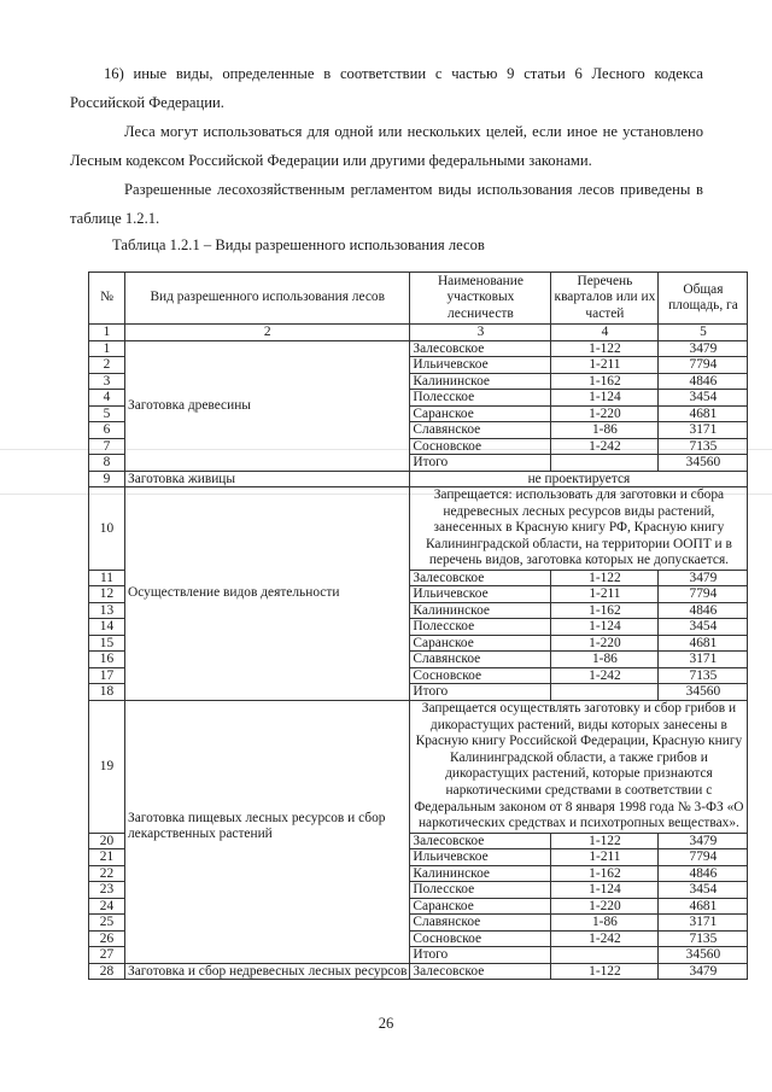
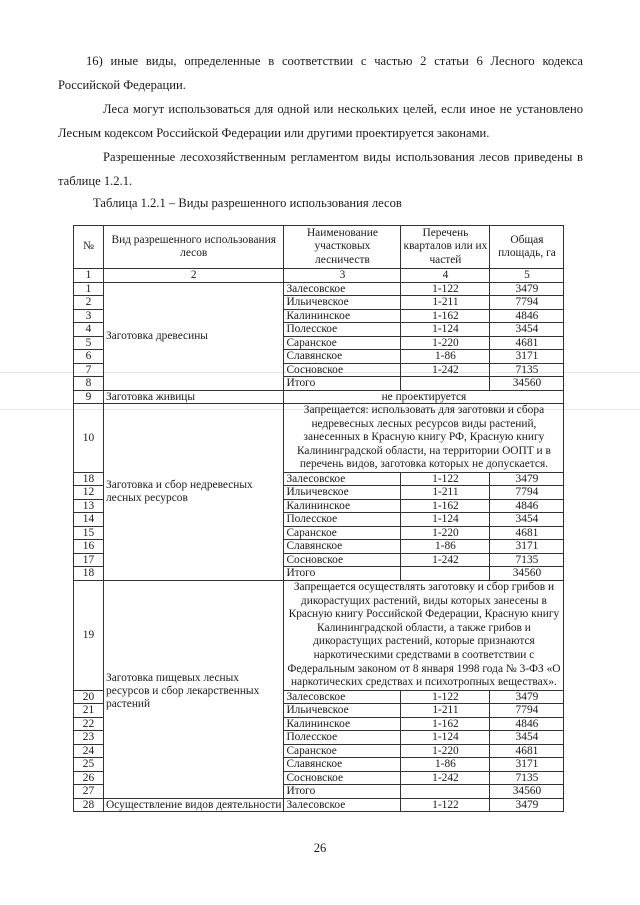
- 16) иные виды, определенные в соответствии с частью 9 статьи 6 Лесного кодекса Российской Федерации.
+ 16) иные виды, определенные в соответствии с частью 2 статьи 6 Лесного кодекса Российской Федерации.
- Леса могут использоваться для одной или нескольких целей, если иное не установлено Лесным кодексом Российской Федерации или другими федеральными законами.
+ Леса могут использоваться для одной или нескольких целей, если иное не установлено Лесным кодексом Российской Федерации или другими проектируется законами.
  Разрешенные лесохозяйственным регламентом виды использования лесов приведены в таблице 1.2.1.
  Таблица 1.2.1 – Виды разрешенного использования лесов
  №	Вид разрешенного использования лесов	Наименование участковых лесничеств	Перечень кварталов или их частей	Общая площадь, га
  1	2	3	4	5
  1	Заготовка древесины	Залесовское	1-122	3479
  2	Ильичевское	1-211	7794
  3	Калининское	1-162	4846
  4	Полесское	1-124	3454
  5	Саранское	1-220	4681
  6	Славянское	1-86	3171
  7	Сосновское	1-242	7135
  8	Итого		34560
  9	Заготовка живицы	не проектируется
- 10	Осуществление видов деятельности	Запрещается: использовать для заготовки и сбора недревесных лесных ресурсов виды растений, занесенных в Красную книгу РФ, Красную книгу Калининградской области, на территории ООПТ и в перечень видов, заготовка которых не допускается.
+ 10	Заготовка и сбор недревесных лесных ресурсов	Запрещается: использовать для заготовки и сбора недревесных лесных ресурсов виды растений, занесенных в Красную книгу РФ, Красную книгу Калининградской области, на территории ООПТ и в перечень видов, заготовка которых не допускается.
- 11	Залесовское	1-122	3479
+ 18	Залесовское	1-122	3479
  12	Ильичевское	1-211	7794
  13	Калининское	1-162	4846
  14	Полесское	1-124	3454
  15	Саранское	1-220	4681
  16	Славянское	1-86	3171
  17	Сосновское	1-242	7135
  18	Итого		34560
  19	Заготовка пищевых лесных ресурсов и сбор лекарственных растений	Запрещается осуществлять заготовку и сбор грибов и дикорастущих растений, виды которых занесены в Красную книгу Российской Федерации, Красную книгу Калининградской области, а также грибов и дикорастущих растений, которые признаются наркотическими средствами в соответствии с Федеральным законом от 8 января 1998 года № 3-ФЗ «О наркотических средствах и психотропных веществах».
  20	Залесовское	1-122	3479
  21	Ильичевское	1-211	7794
  22	Калининское	1-162	4846
  23	Полесское	1-124	3454
  24	Саранское	1-220	4681
  25	Славянское	1-86	3171
  26	Сосновское	1-242	7135
  27	Итого		34560
- 28	Заготовка и сбор недревесных лесных ресурсов	Залесовское	1-122	3479
+ 28	Осуществление видов деятельности	Залесовское	1-122	3479
  26
